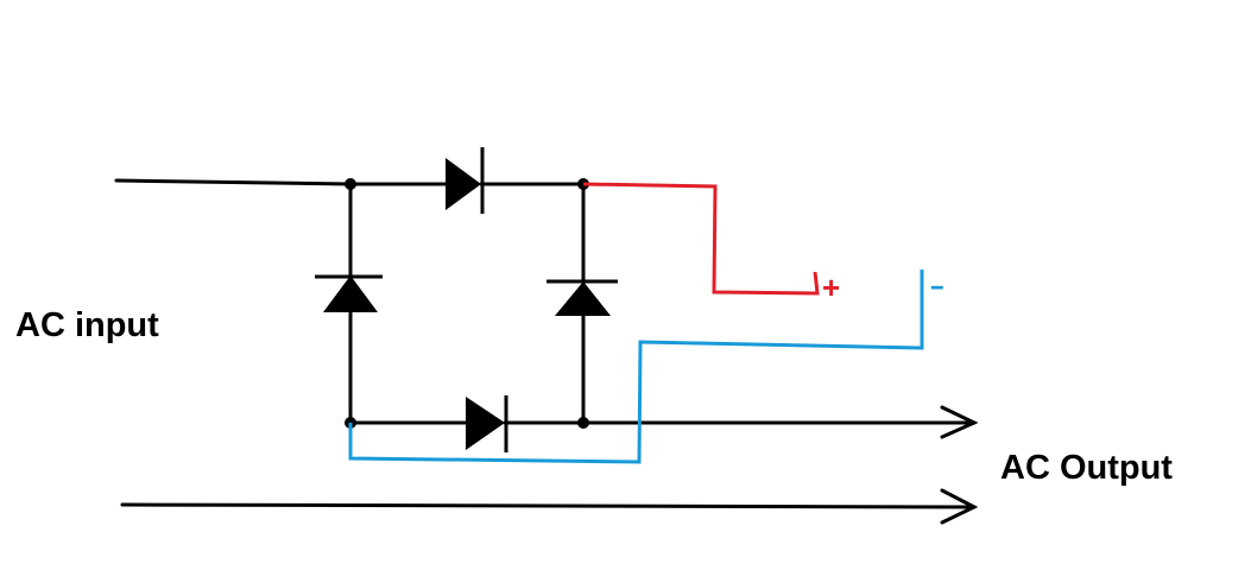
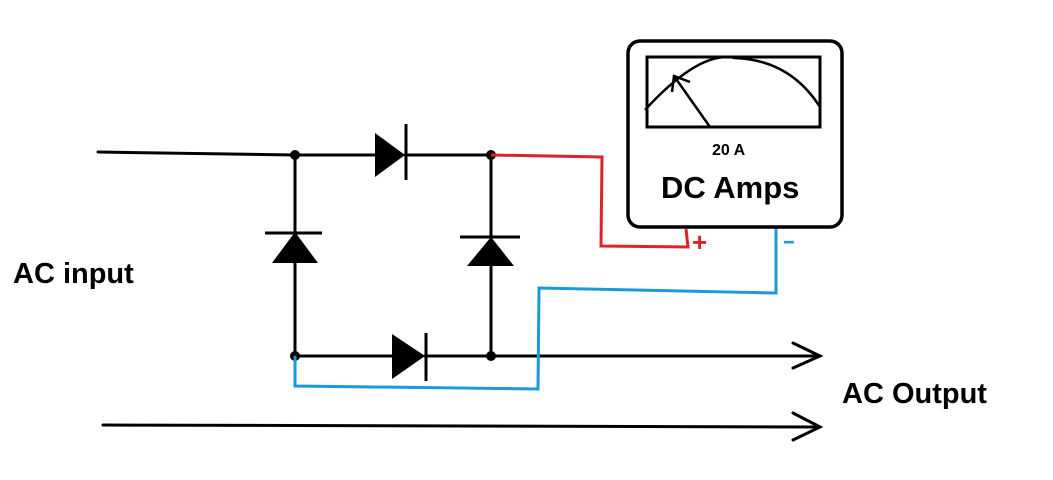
+ 20 A
+ DC Amps
  +
  --
  AC input
  AC Output
